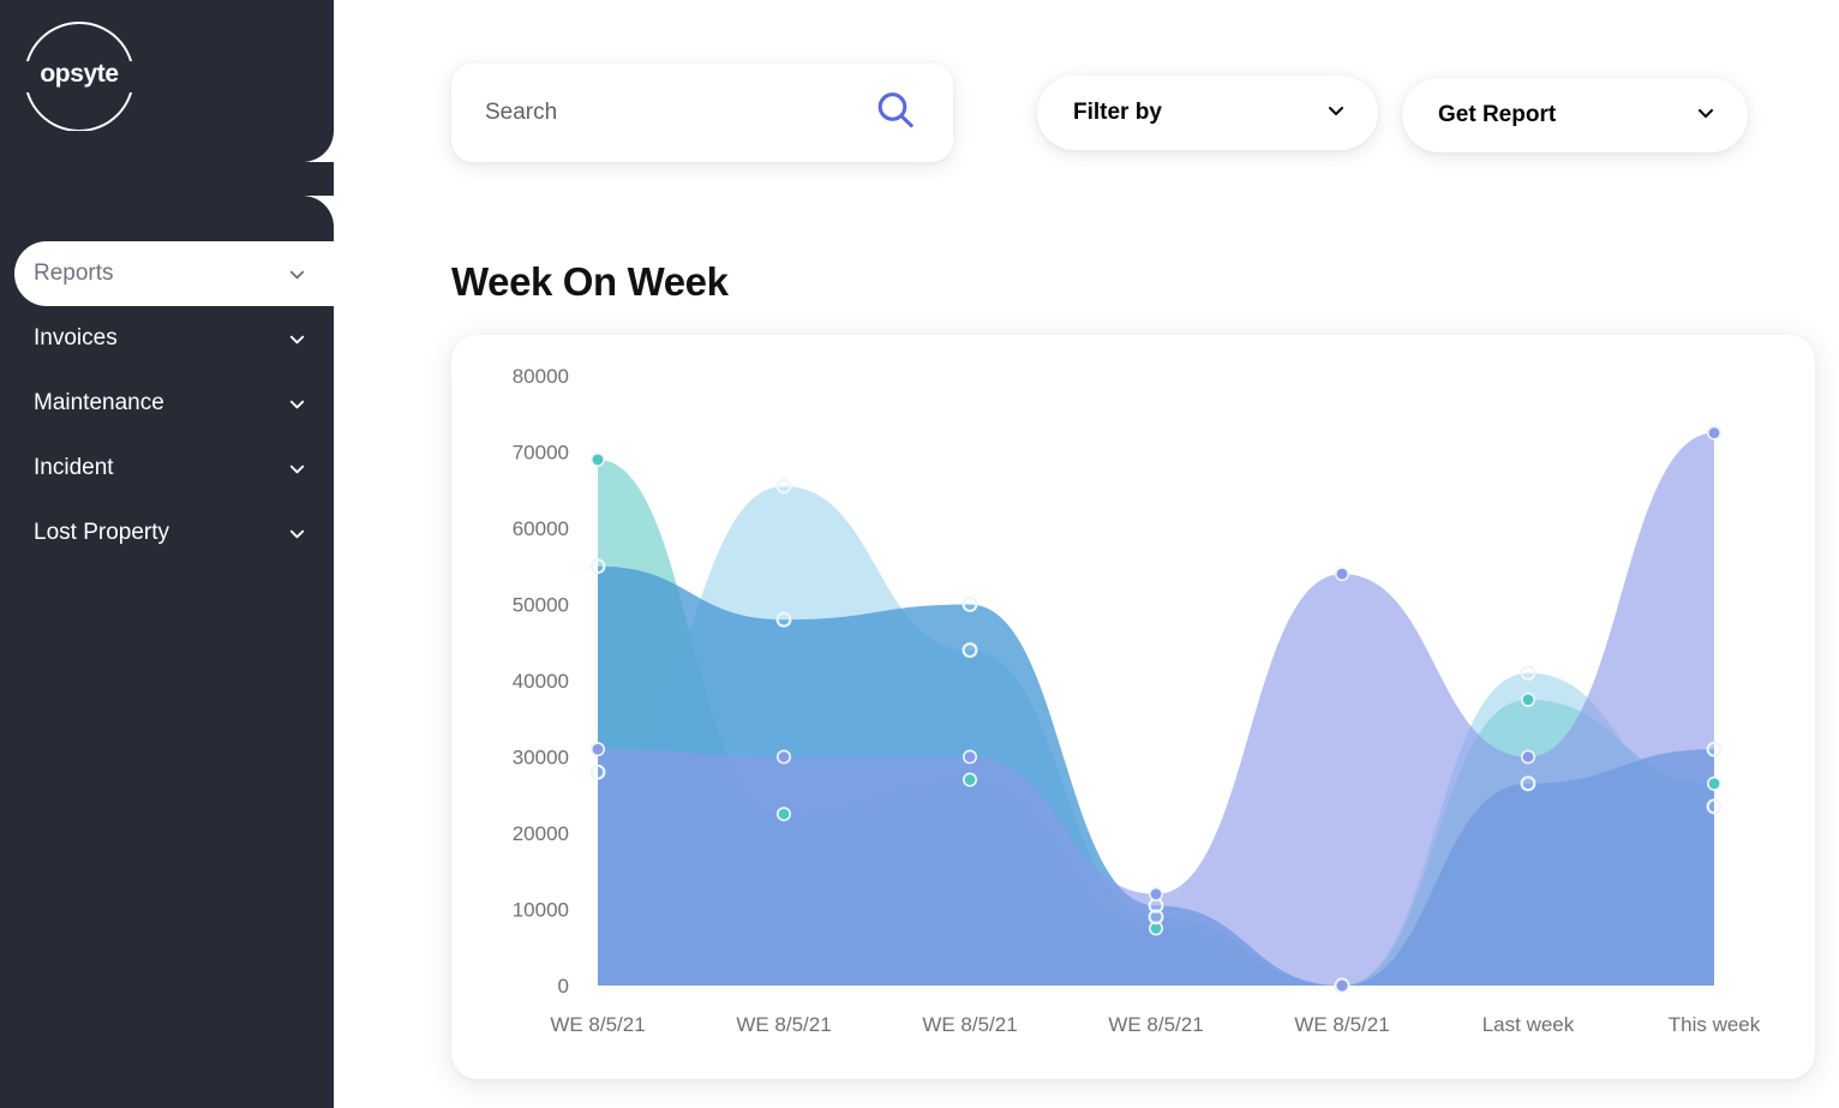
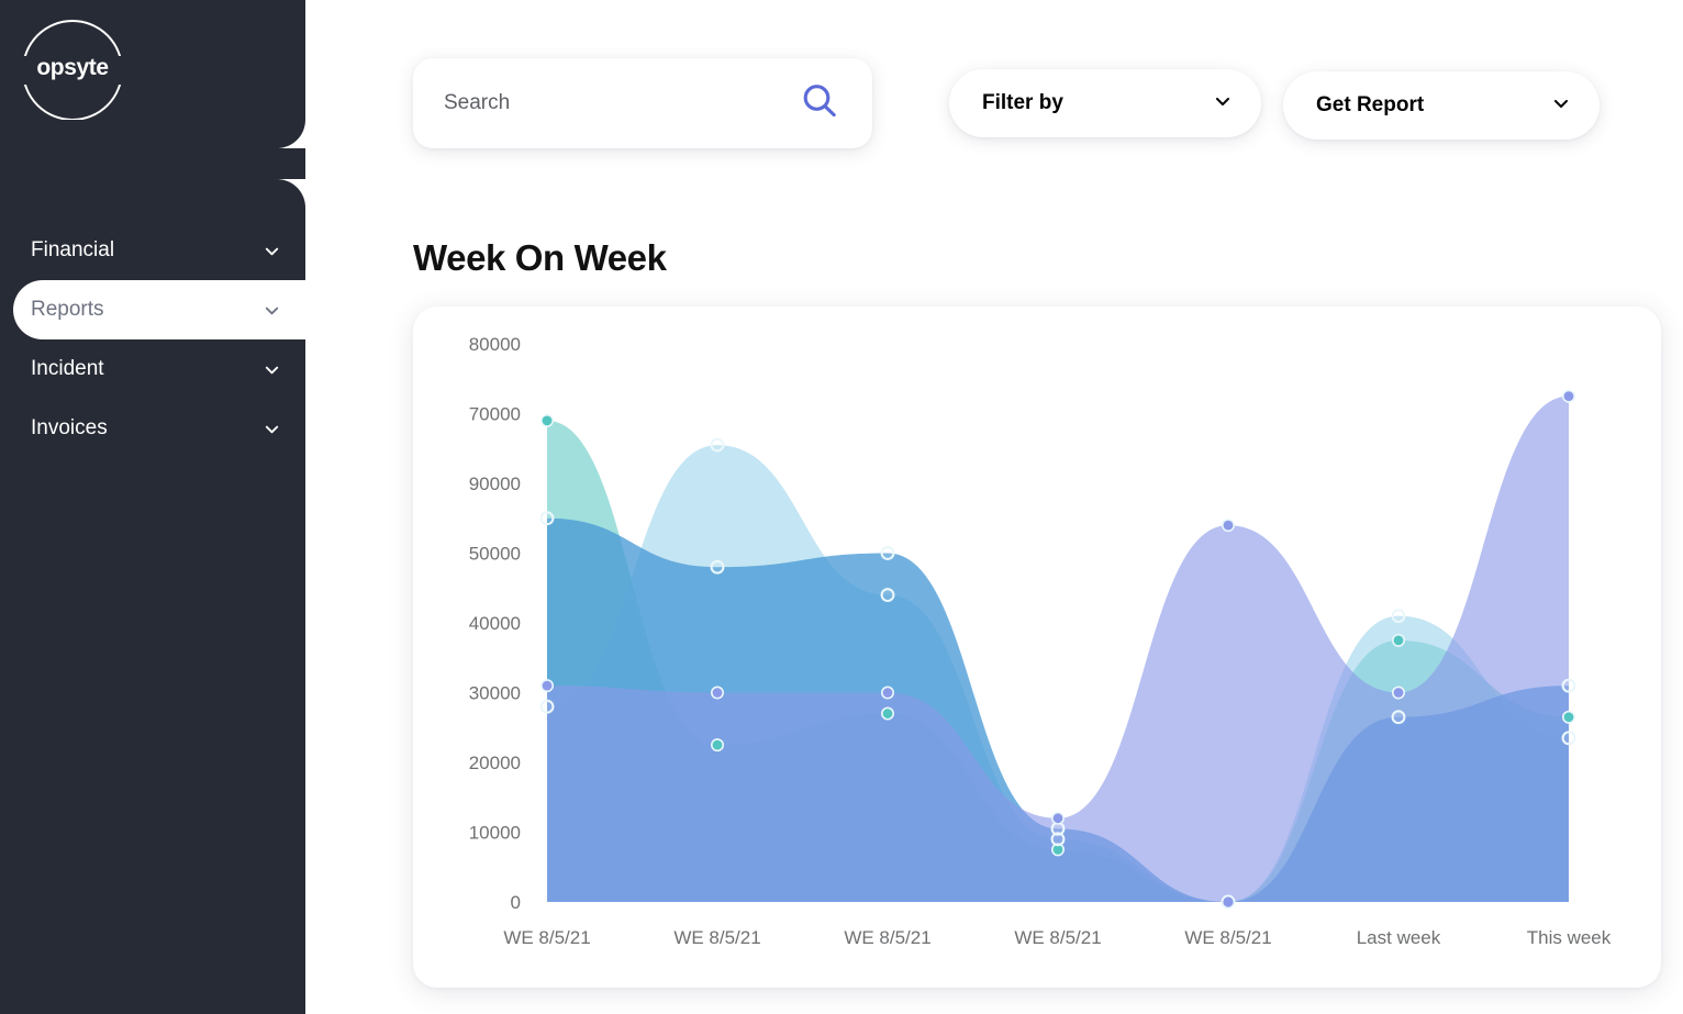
  Search
  Filter by
  Get Report
  Week On Week
  0
  10000
  20000
  30000
  40000
  50000
- 60000
+ 90000
  70000
  80000
  WE 8/5/21
  WE 8/5/21
  WE 8/5/21
  WE 8/5/21
  WE 8/5/21
  Last week
  This week
  opsyte
+ Financial
  Reports
- Invoices
+ Incident
- Maintenance
- Incident
+ Invoices
- Lost Property
